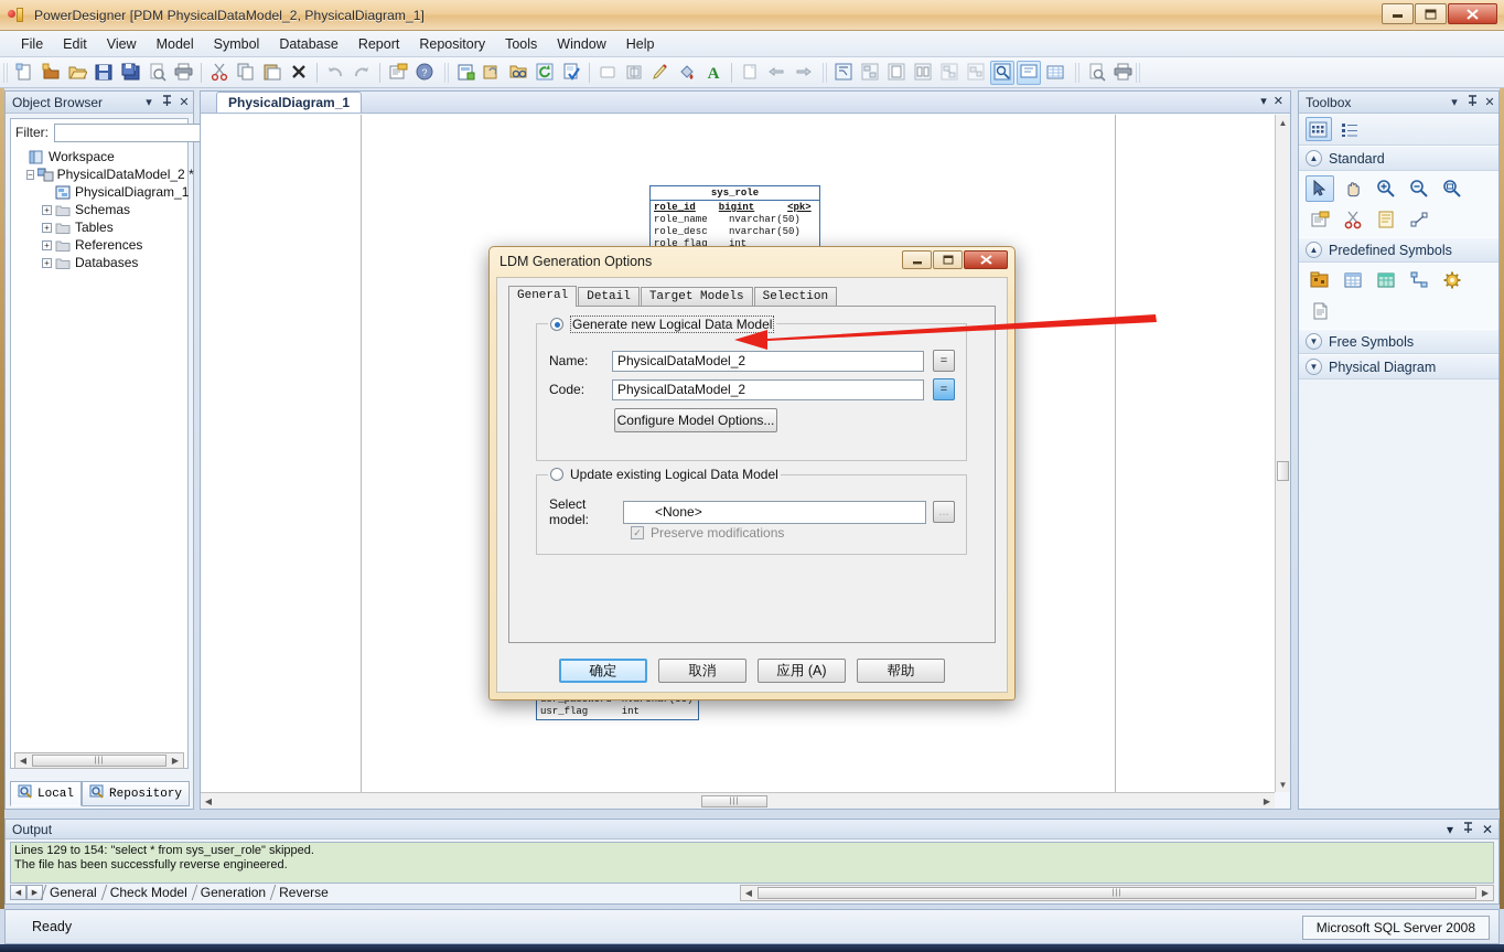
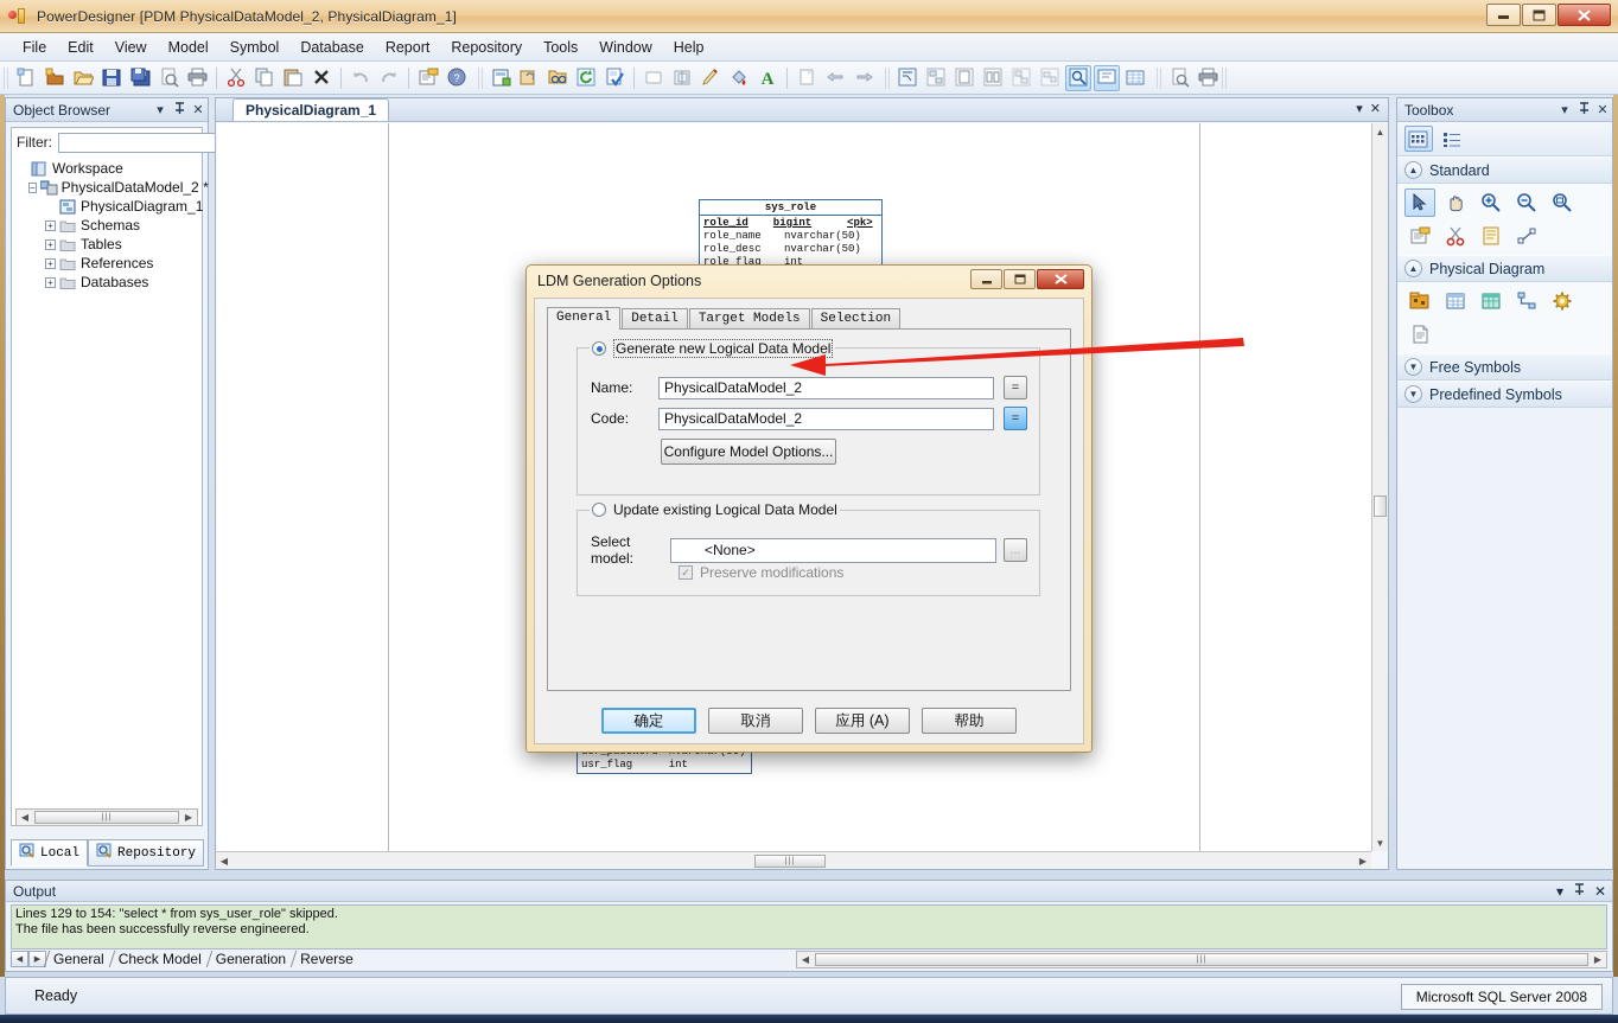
  PowerDesigner [PDM PhysicalDataModel_2, PhysicalDiagram_1]
  File
  Edit
  View
  Model
  Symbol
  Database
  Report
  Repository
  Tools
  Window
  Help
  ?
  A
  Object Browser
  ▾
  ✕
  Filter:
  Workspace
  −
  PhysicalDataModel_2 *
  PhysicalDiagram_1
  +
  Schemas
  +
  Tables
  +
  References
  +
  Databases
  ◀
  ▶
  Local
  Repository
  PhysicalDiagram_1
  ▾
  ✕
  sys_role
  role_id
  bigint
  <pk>
  role_name
  nvarchar(50)
  role_desc
  nvarchar(50)
  role_flag
  int
  usr_flag
  int
  ▲
  ▼
  ◀
  ▶
  Toolbox
  ▾
  ✕
  ▲
  Standard
  ▲
- Predefined Symbols
+ Physical Diagram
  ▼
  Free Symbols
  ▼
- Physical Diagram
+ Predefined Symbols
  Output
  ▾
  ✕
  Lines 129 to 154: "select * from sys_user_role" skipped.
  The file has been successfully reverse engineered.
  General
  Check Model
  Generation
  Reverse
  ◀
  ▶
  Ready
  Microsoft SQL Server 2008
  LDM Generation Options
  General
  Detail
  Target Models
  Selection
  Generate new Logical Data Model
  Name:
  PhysicalDataModel_2
  =
  Code:
  PhysicalDataModel_2
  =
  Configure Model Options...
  Update existing Logical Data Model
  Select model:
  <None>
  ...
  ✓
  Preserve modifications
  确定
  取消
  应用 (A)
  帮助
